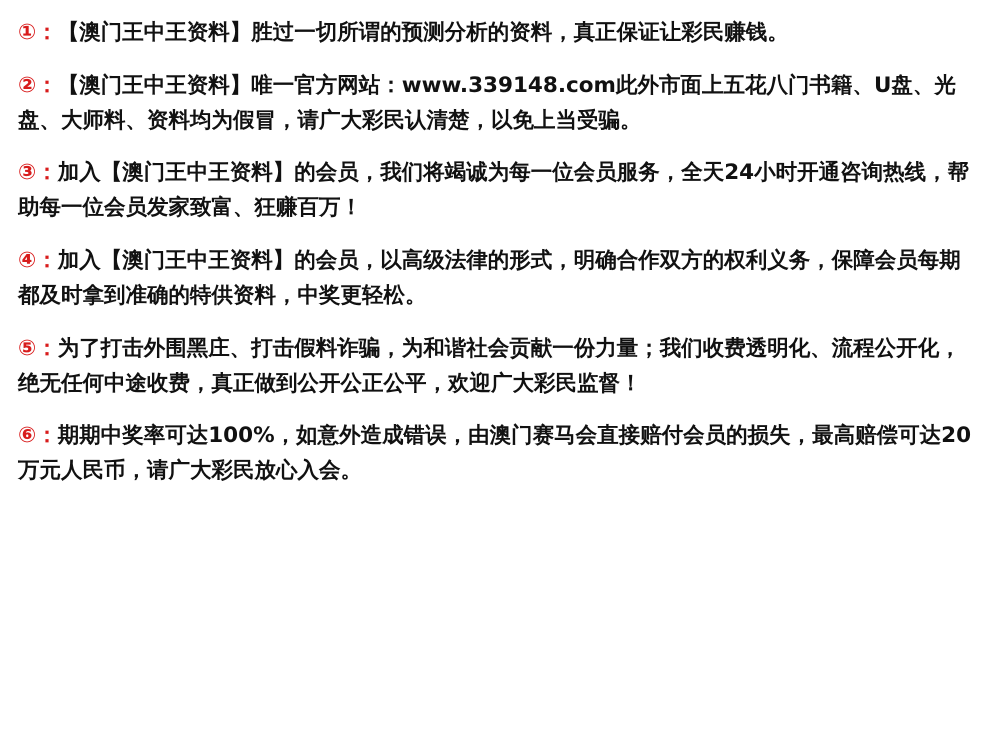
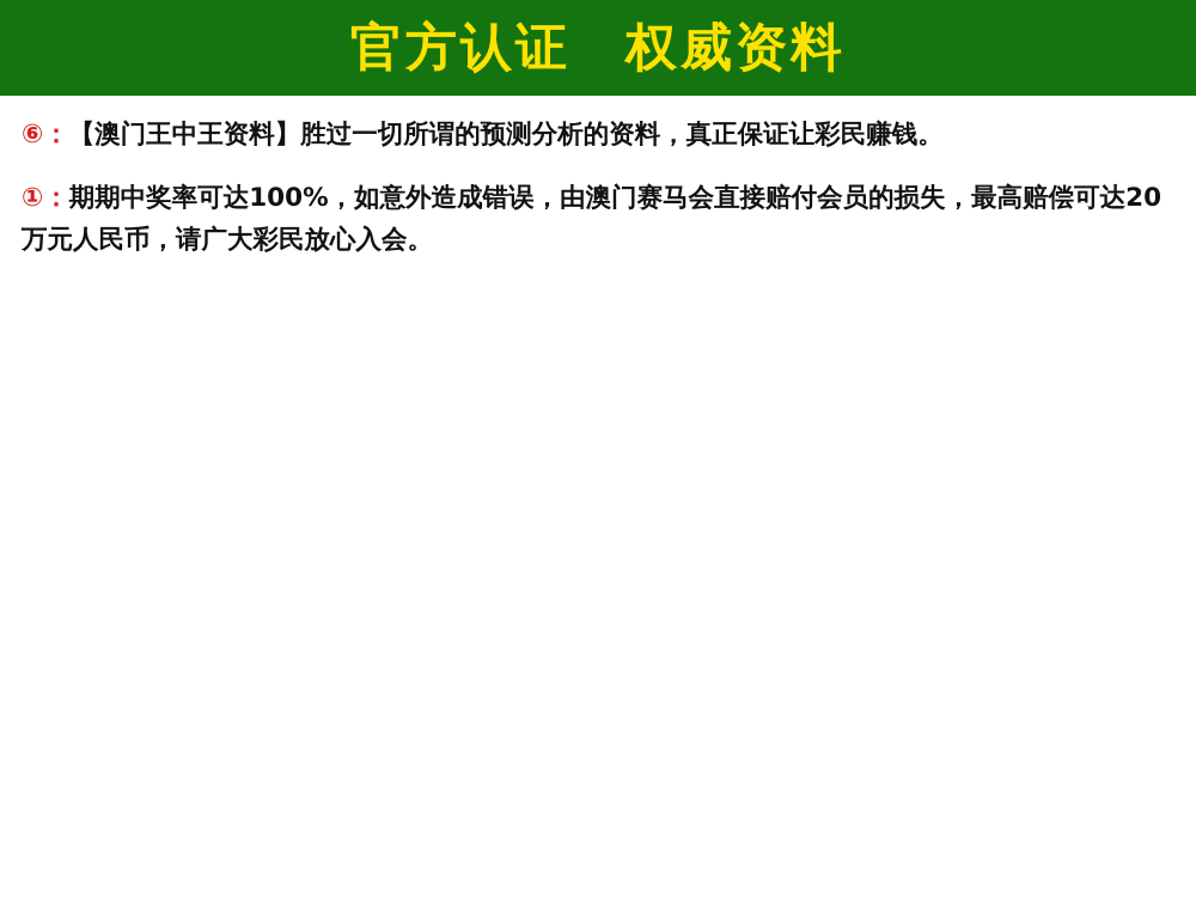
+ 官方认证 权威资料
- ①：【澳门王中王资料】胜过一切所谓的预测分析的资料，真正保证让彩民赚钱。
+ ⑥：【澳门王中王资料】胜过一切所谓的预测分析的资料，真正保证让彩民赚钱。
- ②：【澳门王中王资料】唯一官方网站：www.339148.com此外市面上五花八门书籍、U盘、光盘、大师料、资料均为假冒，请广大彩民认清楚，以免上当受骗。
- ③：加入【澳门王中王资料】的会员，我们将竭诚为每一位会员服务，全天24小时开通咨询热线，帮助每一位会员发家致富、狂赚百万！
- ④：加入【澳门王中王资料】的会员，以高级法律的形式，明确合作双方的权利义务，保障会员每期都及时拿到准确的特供资料，中奖更轻松。
- ⑤：为了打击外围黑庄、打击假料诈骗，为和谐社会贡献一份力量；我们收费透明化、流程公开化，绝无任何中途收费，真正做到公开公正公平，欢迎广大彩民监督！
- ⑥：期期中奖率可达100%，如意外造成错误，由澳门赛马会直接赔付会员的损失，最高赔偿可达20万元人民币，请广大彩民放心入会。
+ ①：期期中奖率可达100%，如意外造成错误，由澳门赛马会直接赔付会员的损失，最高赔偿可达20万元人民币，请广大彩民放心入会。
